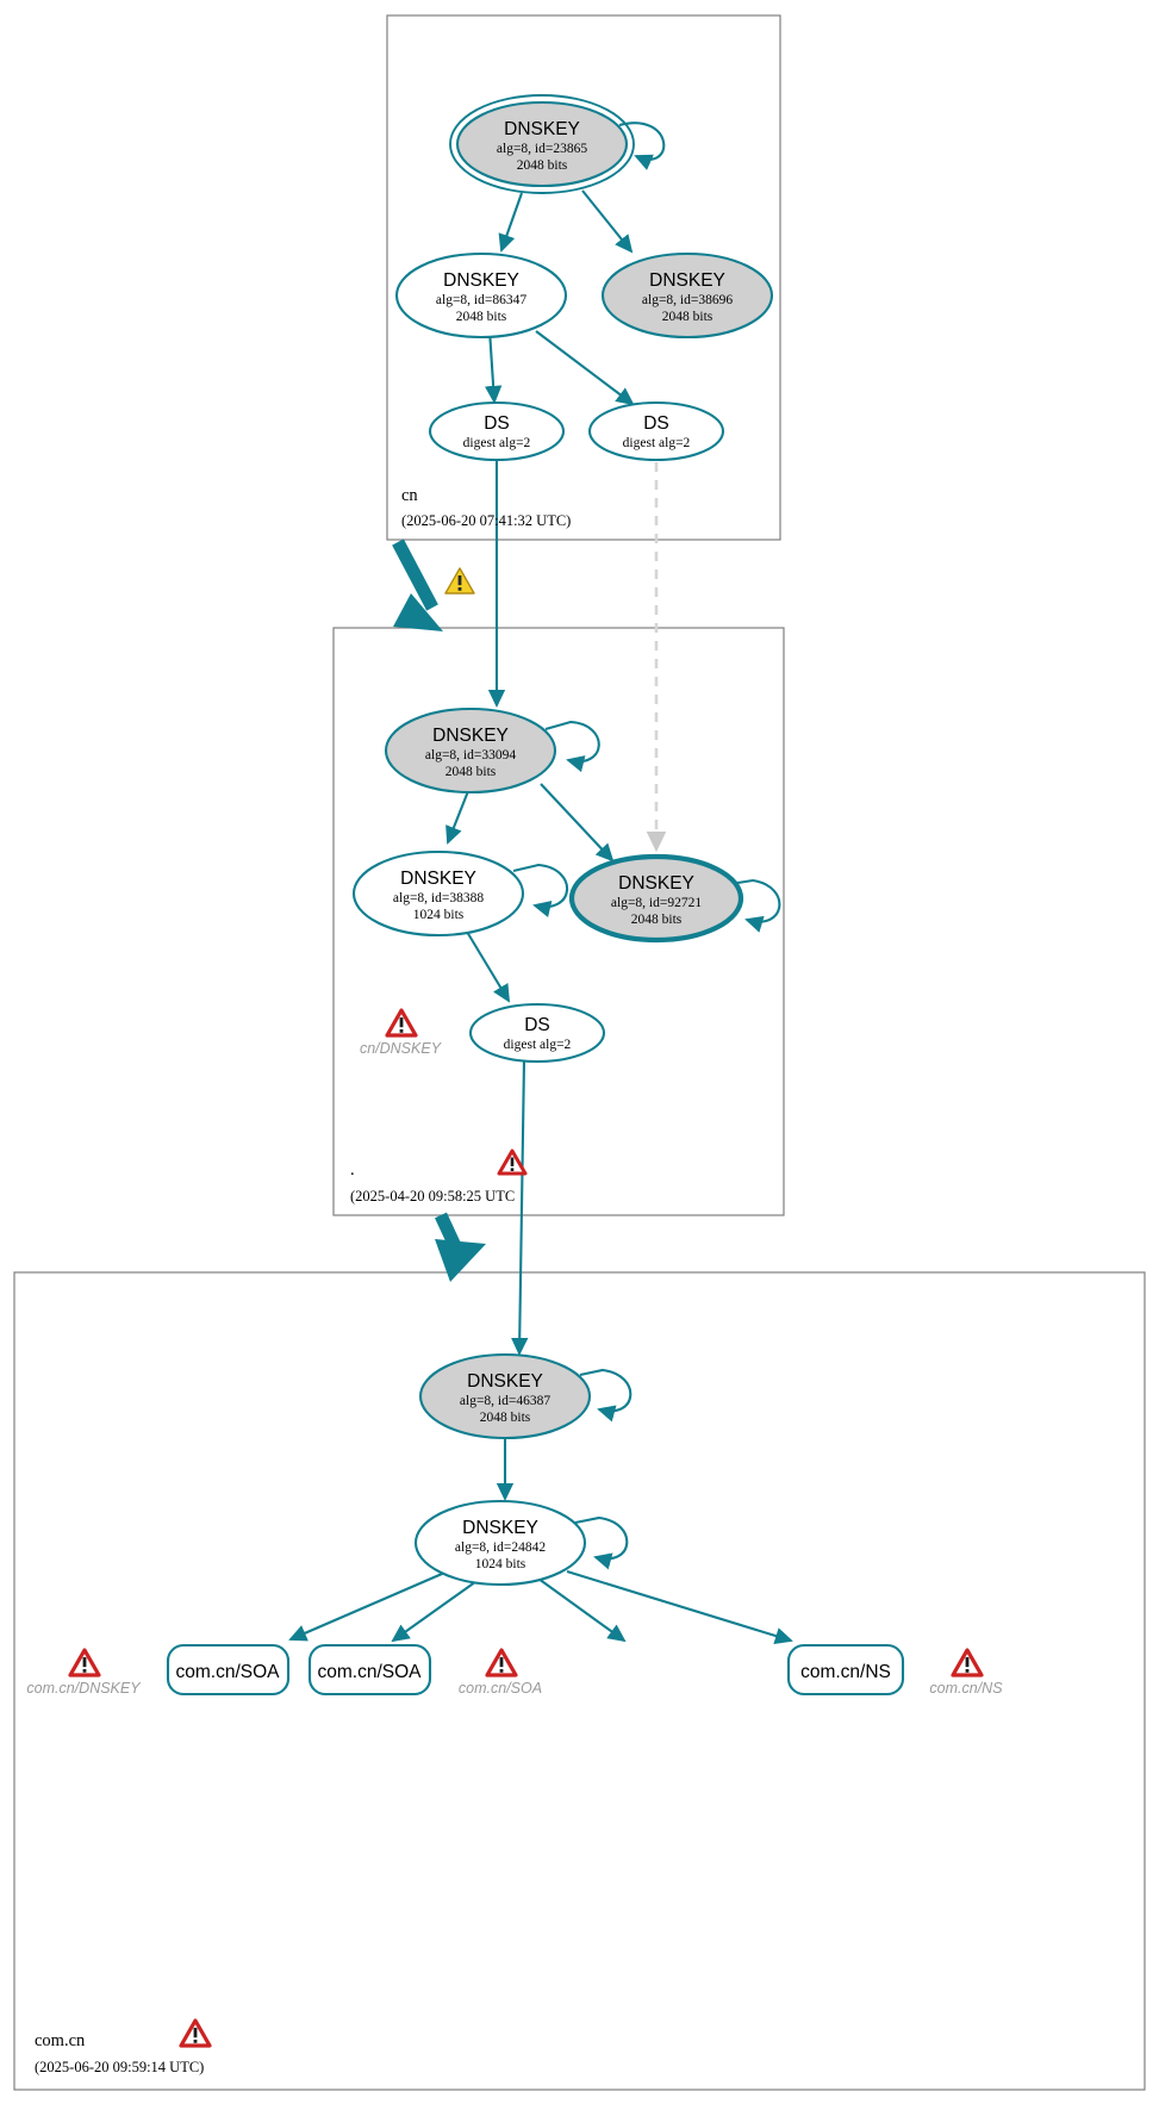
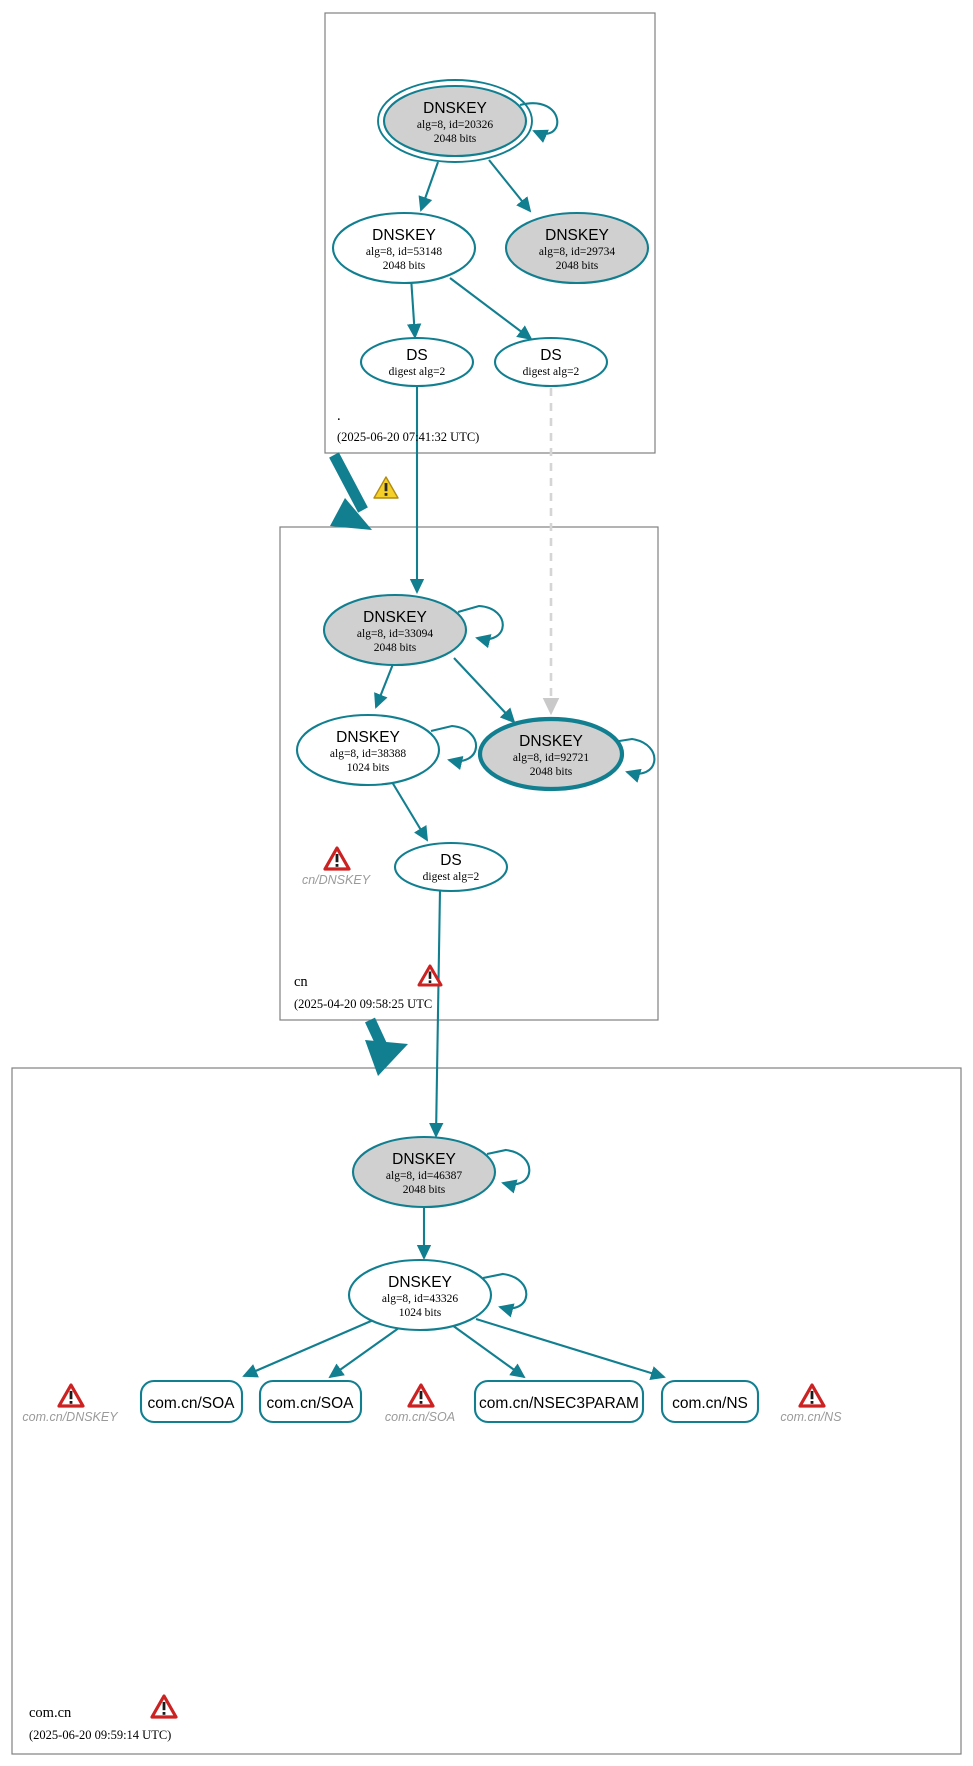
  DNSKEY
- alg=8, id=23865
+ alg=8, id=20326
  2048 bits
  DNSKEY
- alg=8, id=86347
+ alg=8, id=53148
  2048 bits
  DNSKEY
- alg=8, id=38696
+ alg=8, id=29734
  2048 bits
  DS
  digest alg=2
  DS
  digest alg=2
- cn
+ .
  (2025-06-20 07:41:32 UTC)
  DNSKEY
  alg=8, id=33094
  2048 bits
  DNSKEY
  alg=8, id=38388
  1024 bits
  DNSKEY
  alg=8, id=92721
  2048 bits
  DS
  digest alg=2
  cn/DNSKEY
- .
+ cn
  (2025-04-20 09:58:25 UTC
  DNSKEY
  alg=8, id=46387
  2048 bits
  DNSKEY
- alg=8, id=24842
+ alg=8, id=43326
  1024 bits
  com.cn/SOA
  com.cn/SOA
+ com.cn/NSEC3PARAM
  com.cn/NS
  com.cn/DNSKEY
  com.cn/SOA
  com.cn/NS
  com.cn
  (2025-06-20 09:59:14 UTC)
